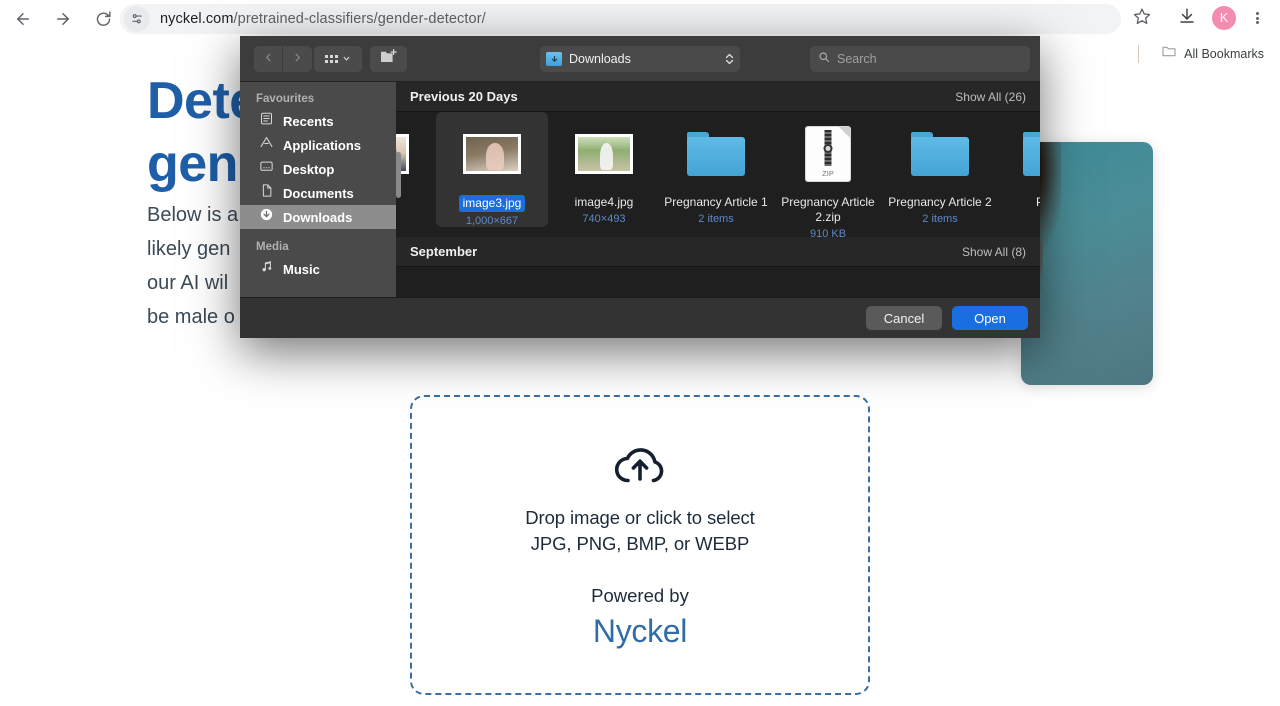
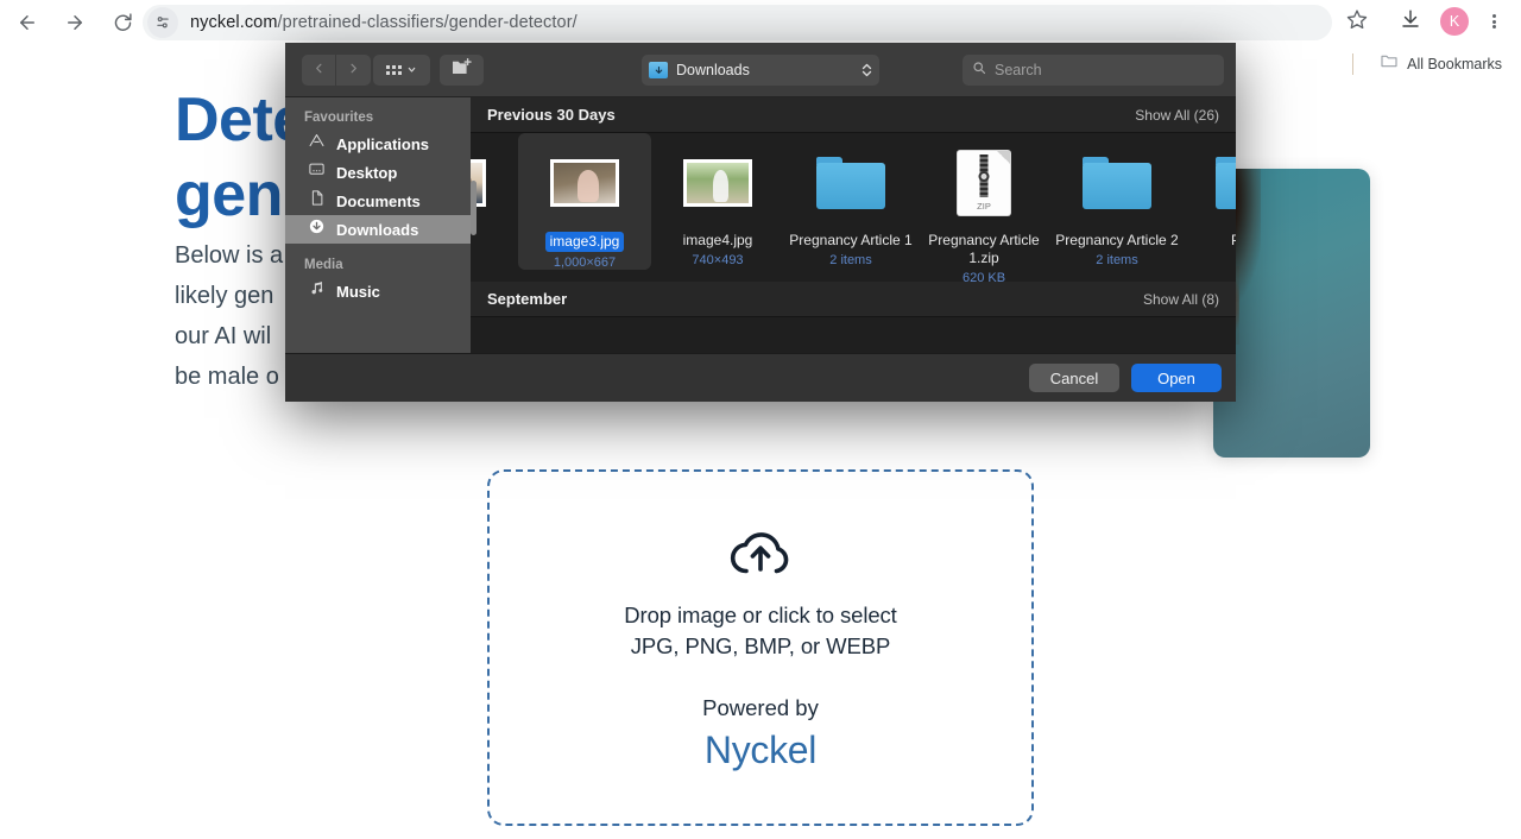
  nyckel.com/pretrained-classifiers/gender-detector/
  K
  All Bookmarks
  Det
  gen
  Below is a
  likely gen
  our AI wil
  be male o
  Drop image or click to select
  JPG, PNG, BMP, or WEBP
  Powered by
  Nyckel
  Downloads
  Search
  Favourites
- Recents
  Applications
  Desktop
  Documents
  Downloads
  Media
  Music
- Previous 20 Days
+ Previous 30 Days
  Show All (26)
  image3.jpg
  1,000×667
  image4.jpg
  740×493
  Pregnancy Article 1
  2 items
  ZIP
- Pregnancy Article 2.zip
+ Pregnancy Article 1.zip
- 910 KB
+ 620 KB
  Pregnancy Article 2
  2 items
  September
  Show All (8)
  Cancel
  Open
